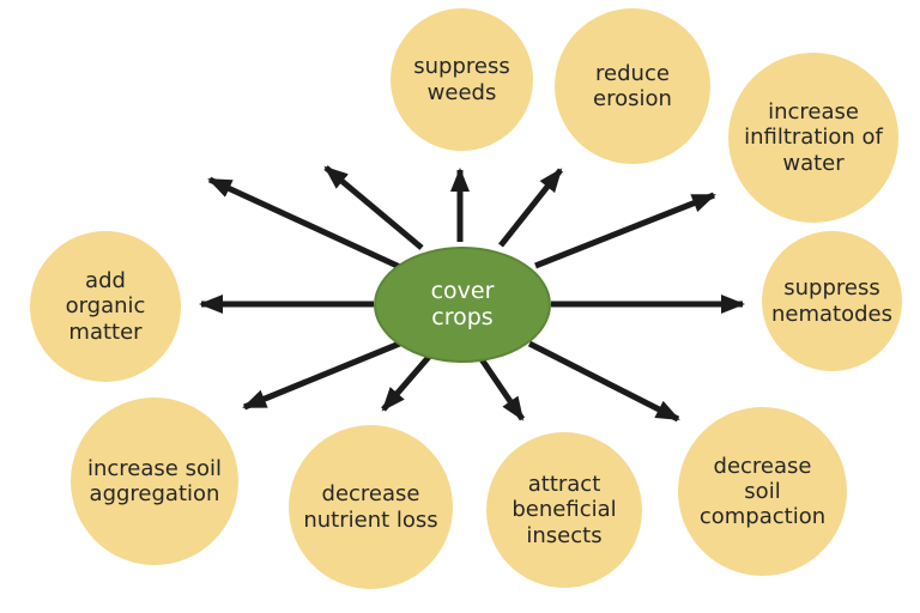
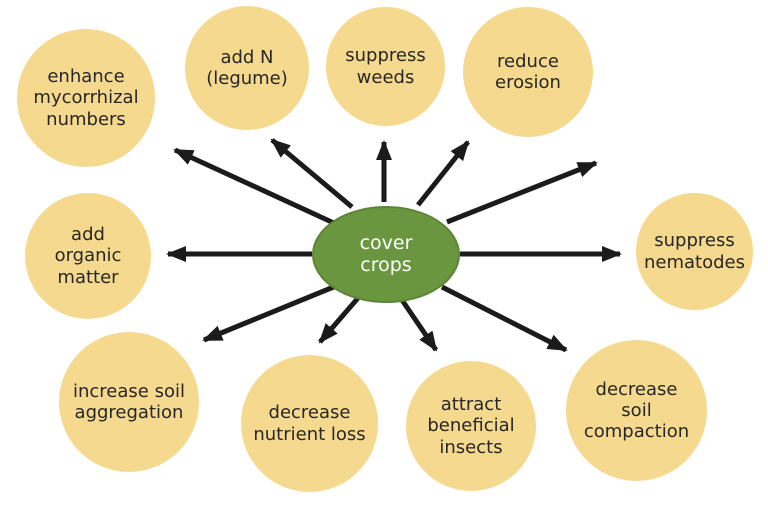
+ enhance mycorrhizal numbers
+ add N (legume)
  suppress weeds
  reduce erosion
- increase infiltration of water
  add organic matter
  suppress nematodes
  increase soil aggregation
  decrease nutrient loss
  attract beneficial insects
  decrease soil compaction
  cover crops
